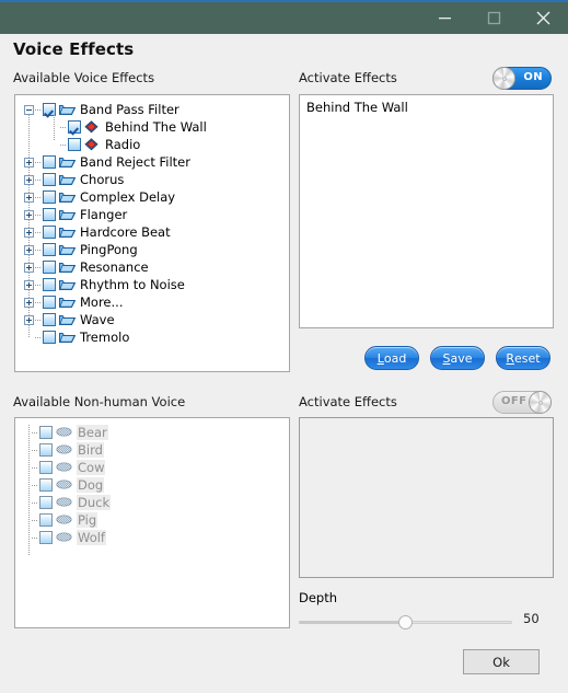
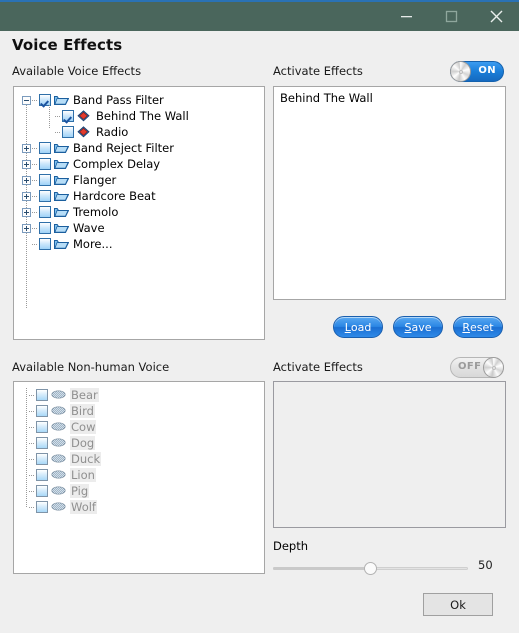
  Voice Effects
  Available Voice Effects
  Band Pass Filter
  Behind The Wall
  Radio
  Band Reject Filter
- Chorus
  Complex Delay
  Flanger
  Hardcore Beat
- PingPong
- Resonance
- Rhythm to Noise
- More...
+ Tremolo
  Wave
- Tremolo
+ More...
  Available Non-human Voice
  Bear
  Bird
  Cow
  Dog
  Duck
+ Lion
  Pig
  Wolf
  Activate Effects
  ON
  Behind The Wall
  L
  oad
  S
  ave
  R
  eset
  Activate Effects
  OFF
  Depth
  50
  Ok
